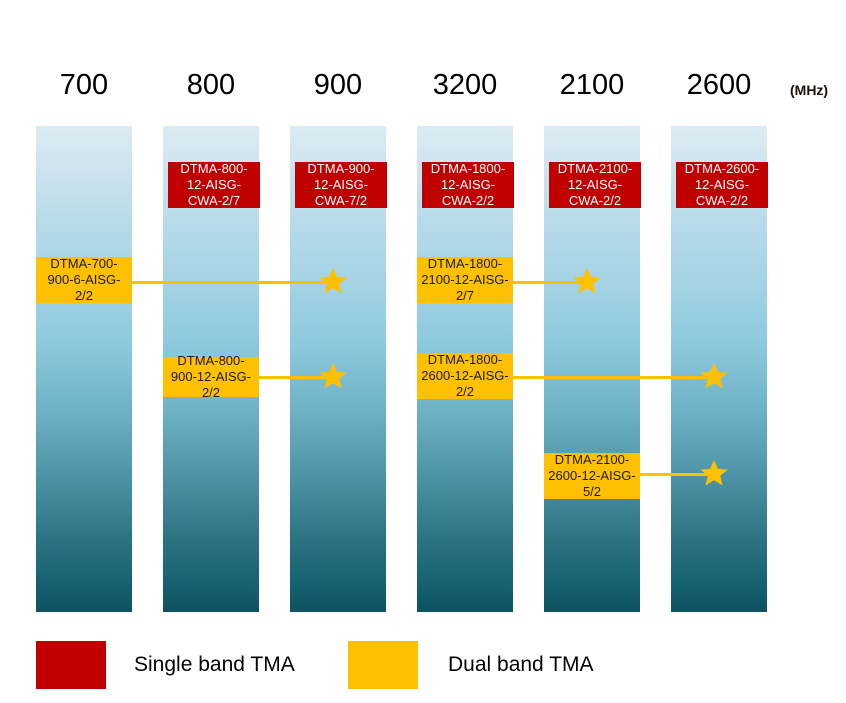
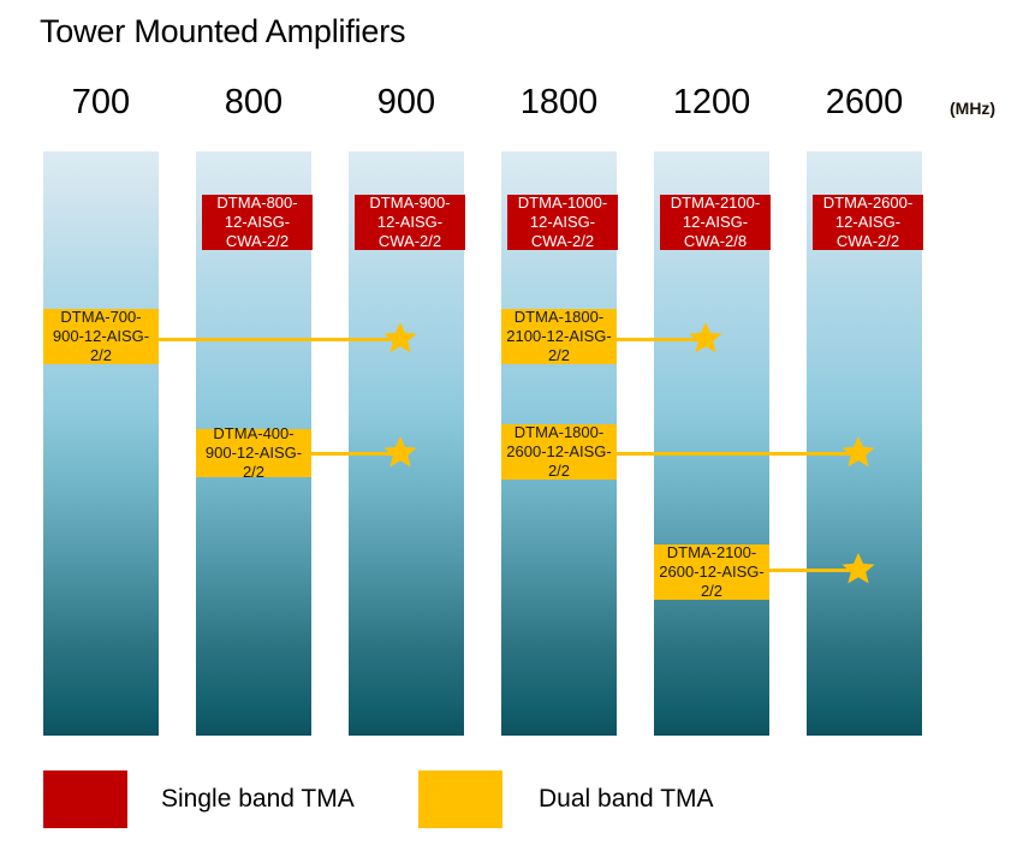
+ Tower Mounted Amplifiers
  700
  800
  900
- 3200
+ 1800
- 2100
+ 1200
  2600
  (MHz)
- DTMA-800-12-AISG-CWA-2/7
+ DTMA-800-12-AISG-CWA-2/2
- DTMA-900-12-AISG-CWA-7/2
+ DTMA-900-12-AISG-CWA-2/2
- DTMA-1800-12-AISG-CWA-2/2
+ DTMA-1000-12-AISG-CWA-2/2
- DTMA-2100-12-AISG-CWA-2/2
+ DTMA-2100-12-AISG-CWA-2/8
  DTMA-2600-12-AISG-CWA-2/2
- DTMA-700-900-6-AISG-2/2
+ DTMA-700-900-12-AISG-2/2
- DTMA-800-900-12-AISG-2/2
+ DTMA-400-900-12-AISG-2/2
- DTMA-1800-2100-12-AISG-2/7
+ DTMA-1800-2100-12-AISG-2/2
  DTMA-1800-2600-12-AISG-2/2
- DTMA-2100-2600-12-AISG-5/2
+ DTMA-2100-2600-12-AISG-2/2
  Single band TMA
  Dual band TMA
